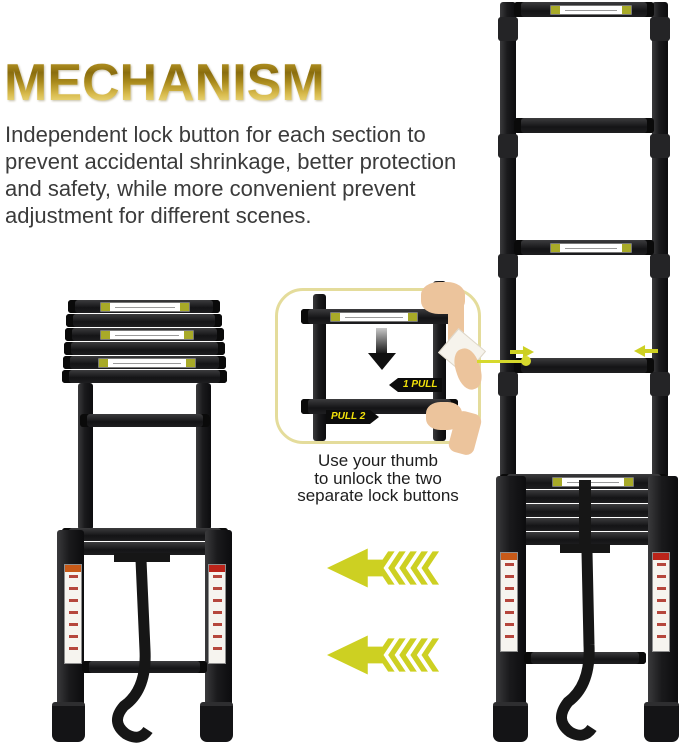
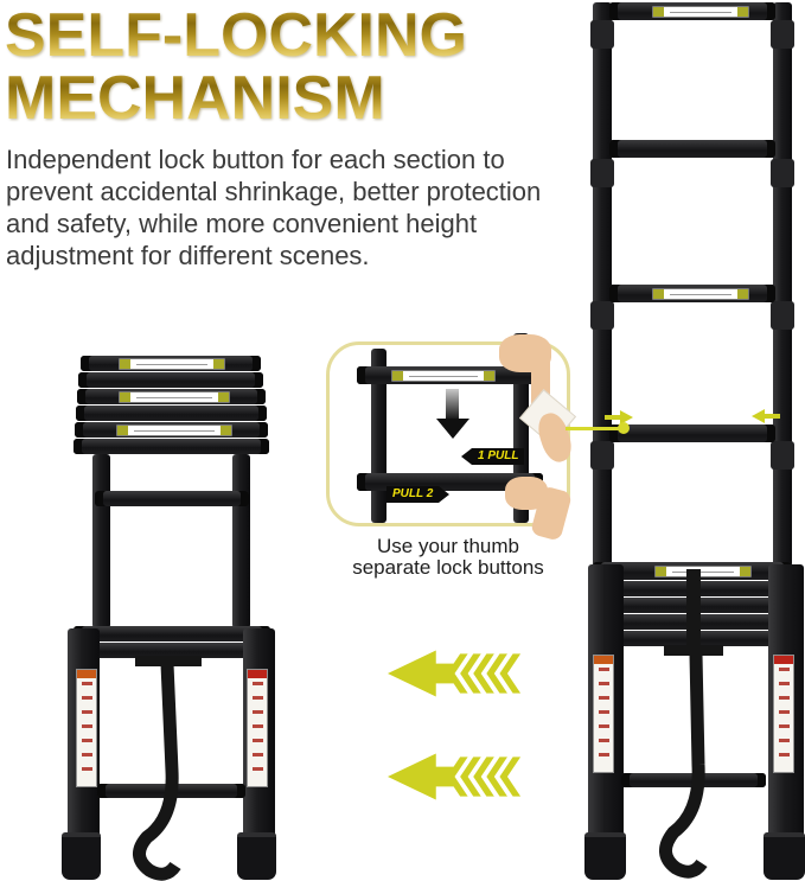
+ SELF-LOCKING
  MECHANISM
- Independent lock button for each section to prevent accidental shrinkage, better protection and safety, while more convenient prevent adjustment for different scenes.
+ Independent lock button for each section to prevent accidental shrinkage, better protection and safety, while more convenient height adjustment for different scenes.
  1 PULL
  PULL 2
  Use your thumb
- to unlock the two
  separate lock buttons
